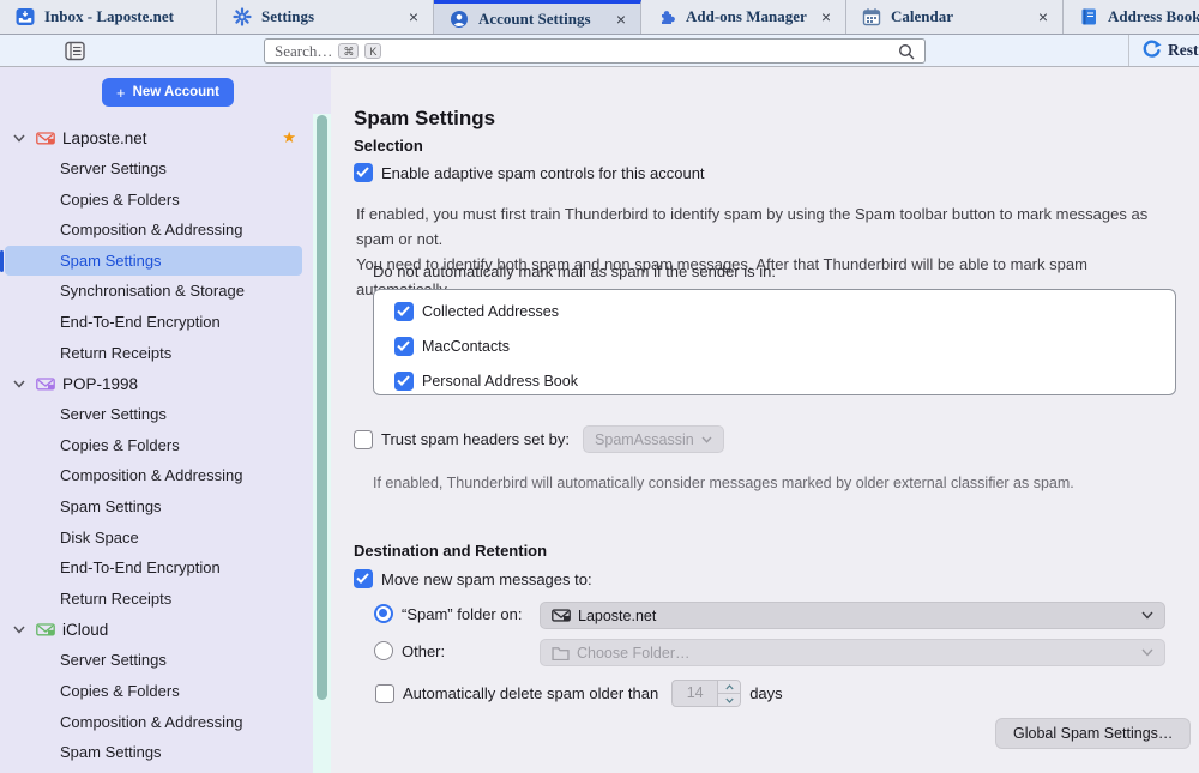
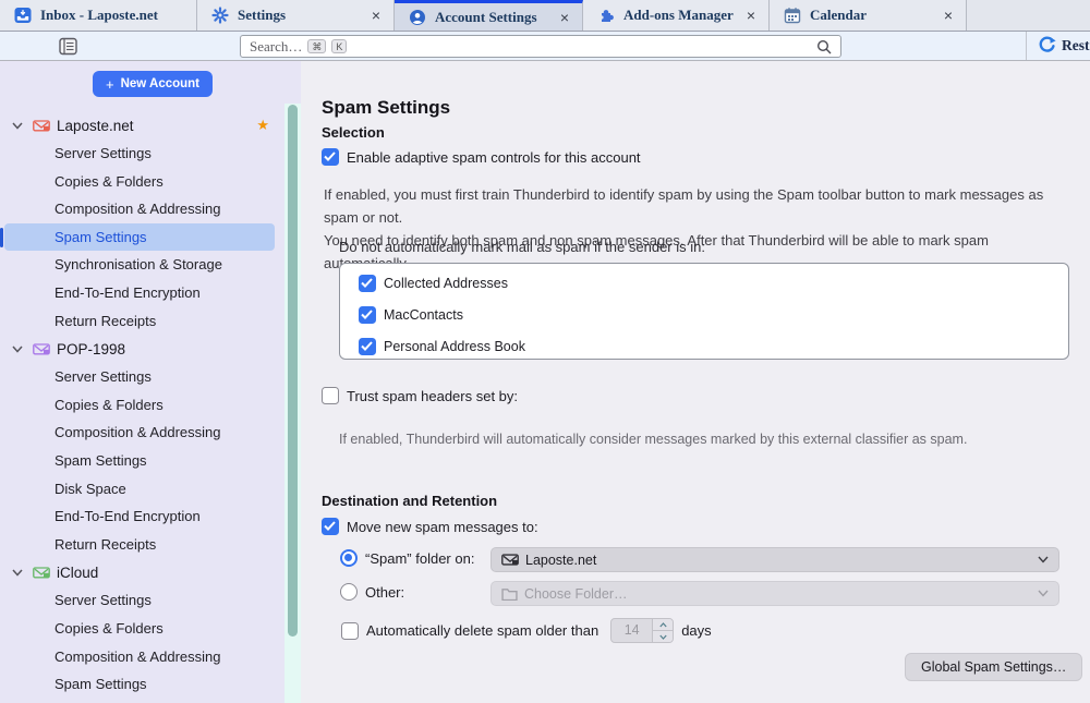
  Inbox - Laposte.net
  Settings
  ×
  Account Settings
  ×
  Add-ons Manager
  ×
  Calendar
  ×
- Address Book
  Search…
  ⌘
  K
  Rest
  +
  New Account
  Laposte.net
  ★
  Server Settings
  Copies & Folders
  Composition & Addressing
  Spam Settings
  Synchronisation & Storage
  End-To-End Encryption
  Return Receipts
  POP-1998
  Server Settings
  Copies & Folders
  Composition & Addressing
  Spam Settings
  Disk Space
  End-To-End Encryption
  Return Receipts
  iCloud
  Server Settings
  Copies & Folders
  Composition & Addressing
  Spam Settings
  Spam Settings
  Selection
  Enable adaptive spam controls for this account
  If enabled, you must first train Thunderbird to identify spam by using the Spam toolbar button to mark messages as spam or not.
  You need to identify both spam and non spam messages. After that Thunderbird will be able to mark spam au
  Do not automatically mark mail as spam if the sender is in:
  Collected Addresses
  MacContacts
  Personal Address Book
  Trust spam headers set by:
- SpamAssassin
- If enabled, Thunderbird will automatically consider messages marked by older external classifier as spam.
+ If enabled, Thunderbird will automatically consider messages marked by this external classifier as spam.
  Destination and Retention
  Move new spam messages to:
  “Spam” folder on:
  Laposte.net
  Other:
  Choose Folder…
  Automatically delete spam older than
  14
  days
  Global Spam Settings…
